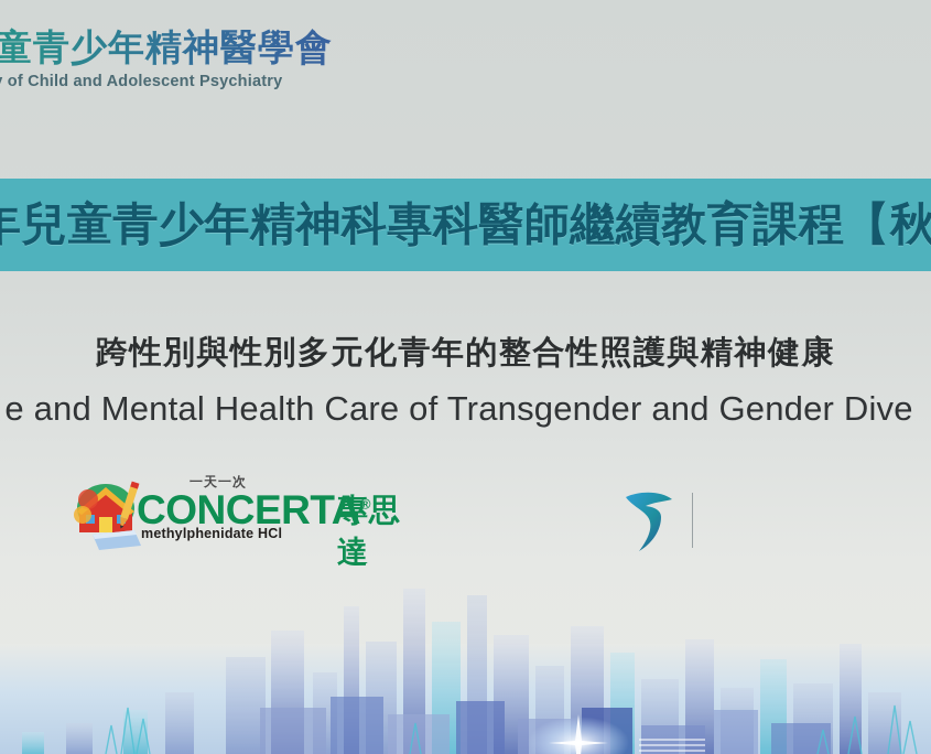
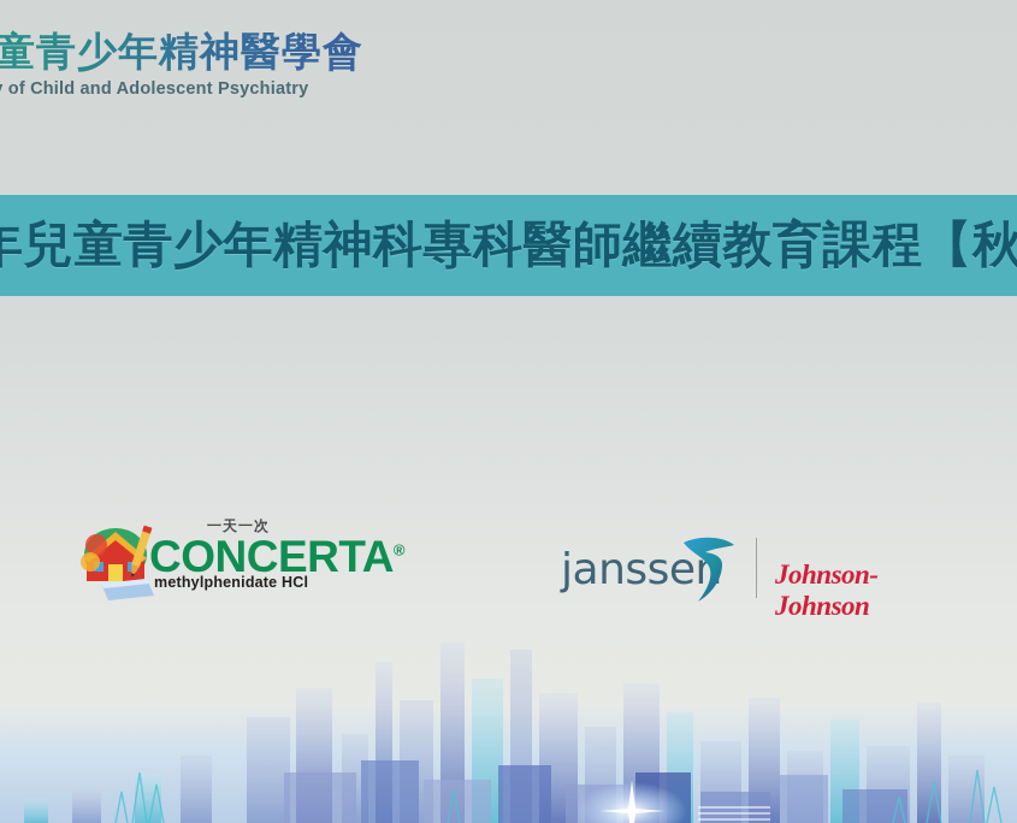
  童青少年精神醫學會
  of Child and Adolescent Psychiatry
  兒童青少年精神科專科醫師繼續教育課程【秋
- 跨性別與性別多元化青年的整合性照護與精神健康
- e and Mental Health Care of Transgender and Gender Dive
  一天一次
  CONCERTA®
- 專思達
  methylphenidate HCl
+ janssen
+ Johnson-Johnson
